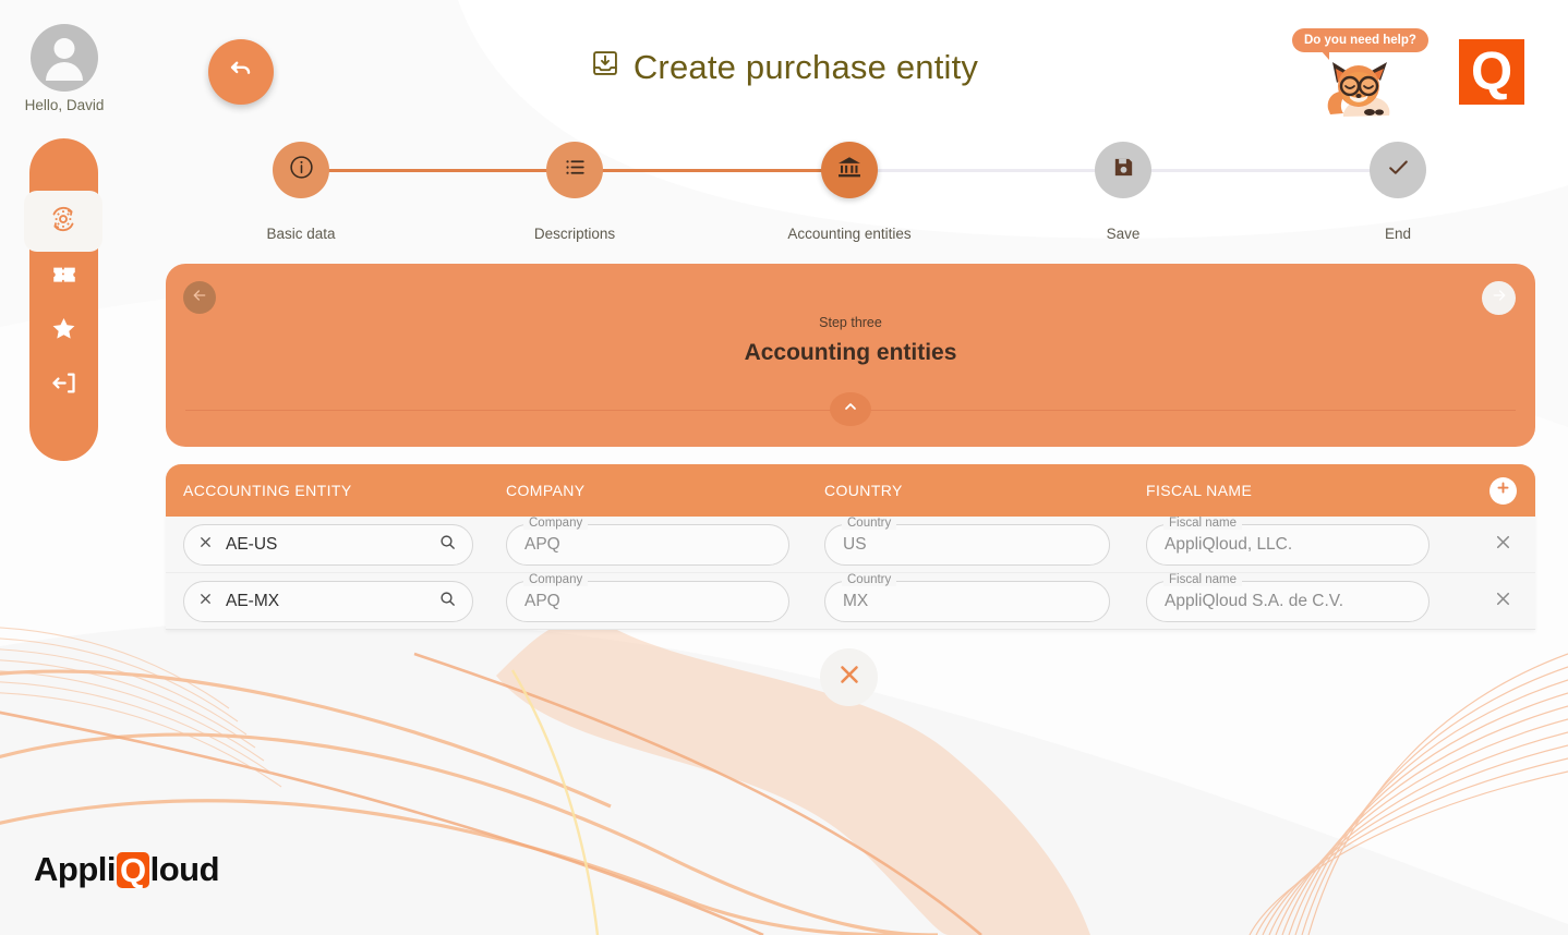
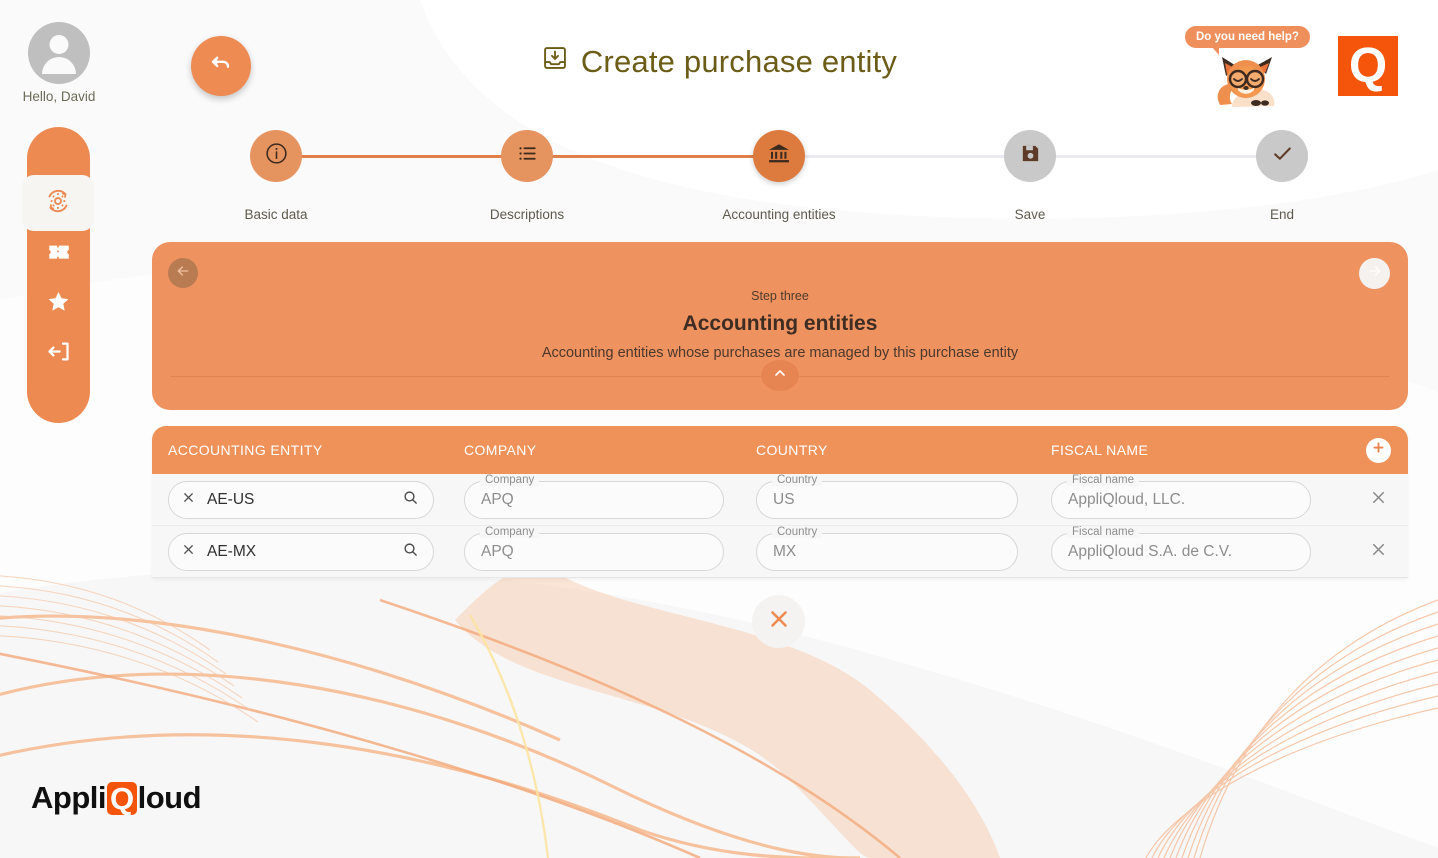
  Hello, David
  Create purchase entity
  Do you need help?
  Q
  Basic data
  Descriptions
  Accounting entities
  Save
  End
  Step three
  Accounting entities
+ Accounting entities whose purchases are managed by this purchase entity
  ACCOUNTING ENTITY
  COMPANY
  COUNTRY
  FISCAL NAME
  AE-US
  Company
  APQ
  Country
  US
  Fiscal name
  AppliQloud, LLC.
  AE-MX
  Company
  APQ
  Country
  MX
  Fiscal name
  AppliQloud S.A. de C.V.
  Appli
  Q
  loud
